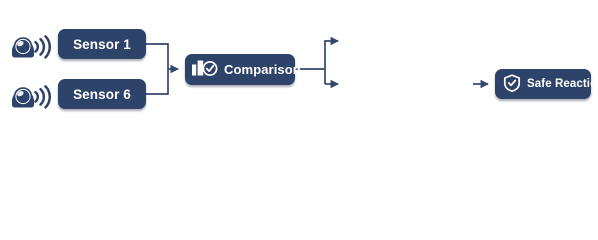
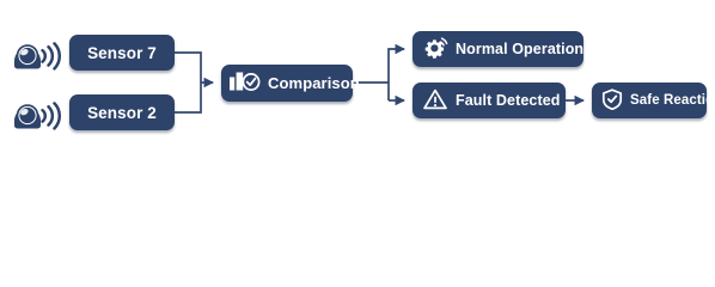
- Sensor 1
+ Sensor 7
- Sensor 6
+ Sensor 2
  Comparison
+ Normal Operation
+ Fault Detected
  Safe Reactio
